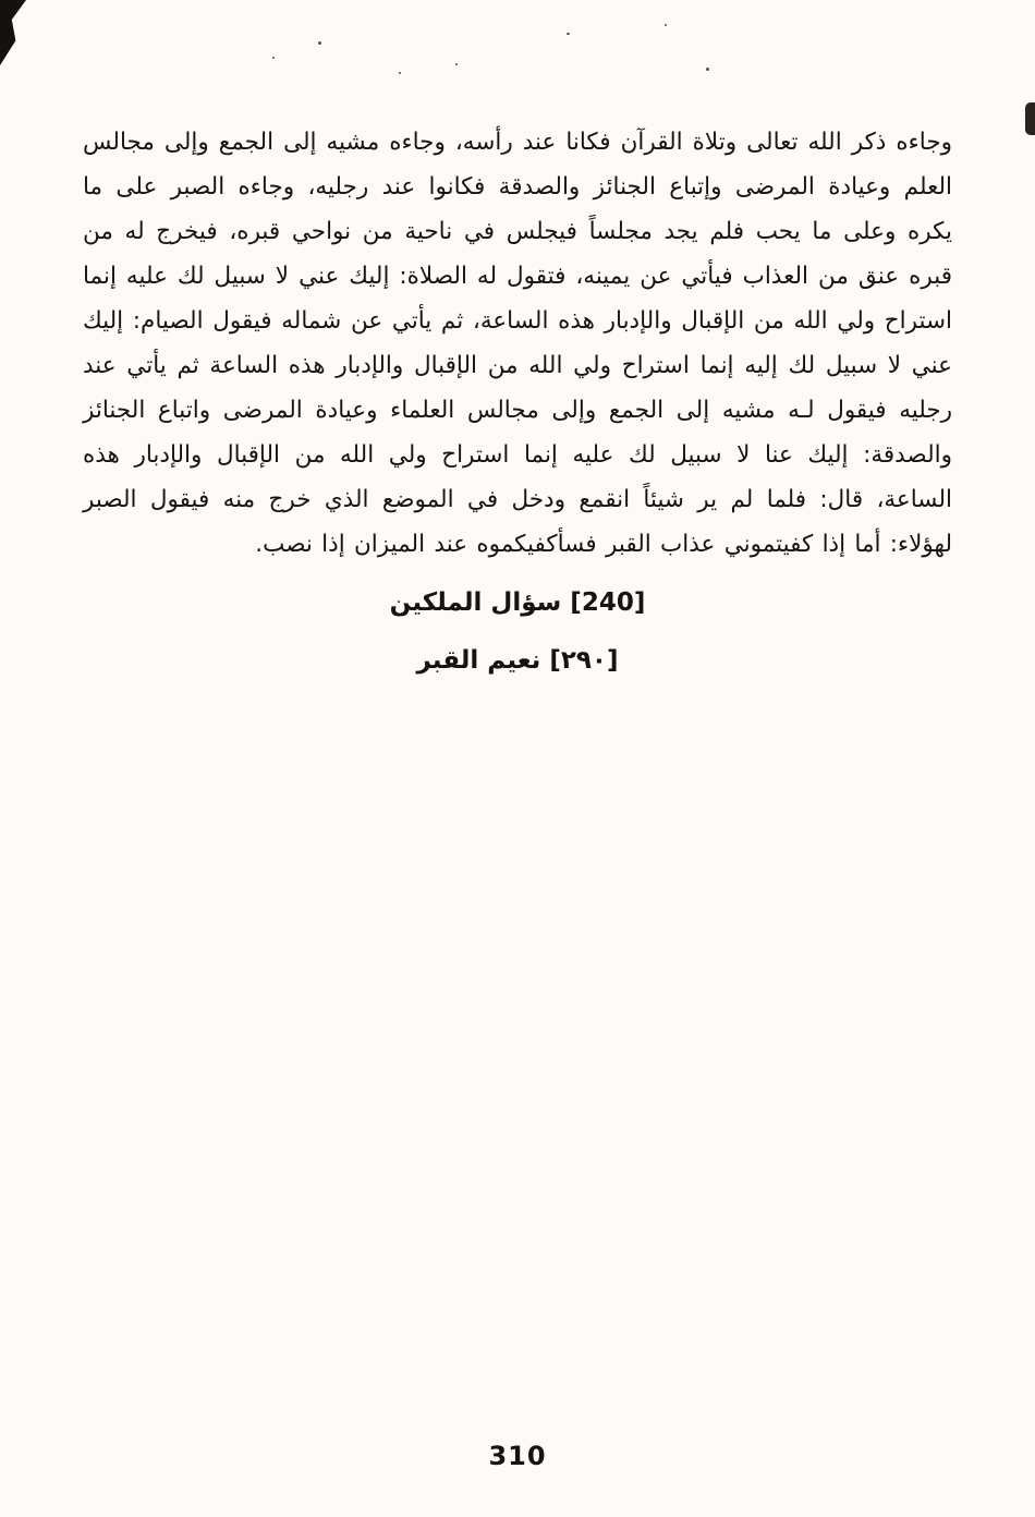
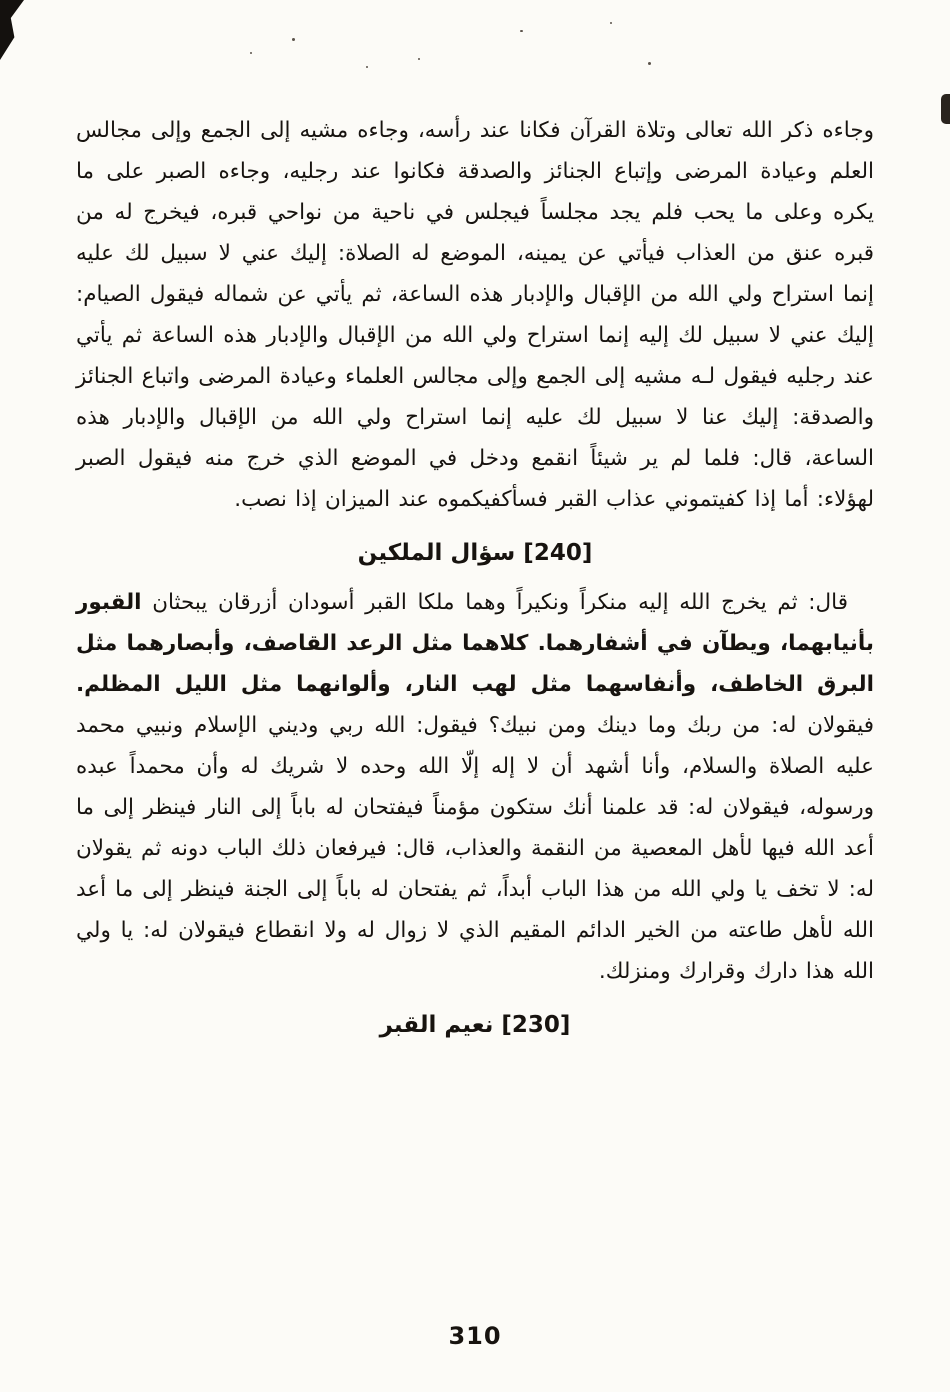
- وجاءه ذكر الله تعالى وتلاة القرآن فكانا عند رأسه، وجاءه مشيه إلى الجمع وإلى مجالس العلم وعيادة المرضى وإتباع الجنائز والصدقة فكانوا عند رجليه، وجاءه الصبر على ما يكره وعلى ما يحب فلم يجد مجلساً فيجلس في ناحية من نواحي قبره، فيخرج له من قبره عنق من العذاب فيأتي عن يمينه، فتقول له الصلاة: إليك عني لا سبيل لك عليه إنما استراح ولي الله من الإقبال والإدبار هذه الساعة، ثم يأتي عن شماله فيقول الصيام: إليك عني لا سبيل لك إليه إنما استراح ولي الله من الإقبال والإدبار هذه الساعة ثم يأتي عند رجليه فيقول لـه مشيه إلى الجمع وإلى مجالس العلماء وعيادة المرضى واتباع الجنائز والصدقة: إليك عنا لا سبيل لك عليه إنما استراح ولي الله من الإقبال والإدبار هذه الساعة، قال: فلما لم ير شيئاً انقمع ودخل في الموضع الذي خرج منه فيقول الصبر لهؤلاء: أما إذا كفيتموني عذاب القبر فسأكفيكموه عند الميزان إذا نصب.
+ وجاءه ذكر الله تعالى وتلاة القرآن فكانا عند رأسه، وجاءه مشيه إلى الجمع وإلى مجالس العلم وعيادة المرضى وإتباع الجنائز والصدقة فكانوا عند رجليه، وجاءه الصبر على ما يكره وعلى ما يحب فلم يجد مجلساً فيجلس في ناحية من نواحي قبره، فيخرج له من قبره عنق من العذاب فيأتي عن يمينه، الموضع له الصلاة: إليك عني لا سبيل لك عليه إنما استراح ولي الله من الإقبال والإدبار هذه الساعة، ثم يأتي عن شماله فيقول الصيام: إليك عني لا سبيل لك إليه إنما استراح ولي الله من الإقبال والإدبار هذه الساعة ثم يأتي عند رجليه فيقول لـه مشيه إلى الجمع وإلى مجالس العلماء وعيادة المرضى واتباع الجنائز والصدقة: إليك عنا لا سبيل لك عليه إنما استراح ولي الله من الإقبال والإدبار هذه الساعة، قال: فلما لم ير شيئاً انقمع ودخل في الموضع الذي خرج منه فيقول الصبر لهؤلاء: أما إذا كفيتموني عذاب القبر فسأكفيكموه عند الميزان إذا نصب.
  [240] سؤال الملكين
+ قال: ثم يخرج الله إليه منكراً ونكيراً وهما ملكا القبر أسودان أزرقان يبحثان القبور بأنيابهما، ويطآن في أشفارهما. كلاهما مثل الرعد القاصف، وأبصارهما مثل البرق الخاطف، وأنفاسهما مثل لهب النار، وألوانهما مثل الليل المظلم. فيقولان له: من ربك وما دينك ومن نبيك؟ فيقول: الله ربي وديني الإسلام ونبيي محمد عليه الصلاة والسلام، وأنا أشهد أن لا إله إلّا الله وحده لا شريك له وأن محمداً عبده ورسوله، فيقولان له: قد علمنا أنك ستكون مؤمناً فيفتحان له باباً إلى النار فينظر إلى ما أعد الله فيها لأهل المعصية من النقمة والعذاب، قال: فيرفعان ذلك الباب دونه ثم يقولان له: لا تخف يا ولي الله من هذا الباب أبداً، ثم يفتحان له باباً إلى الجنة فينظر إلى ما أعد الله لأهل طاعته من الخير الدائم المقيم الذي لا زوال له ولا انقطاع فيقولان له: يا ولي الله هذا دارك وقرارك ومنزلك.
- [٢٩٠] نعيم القبر
+ [230] نعيم القبر
  310
